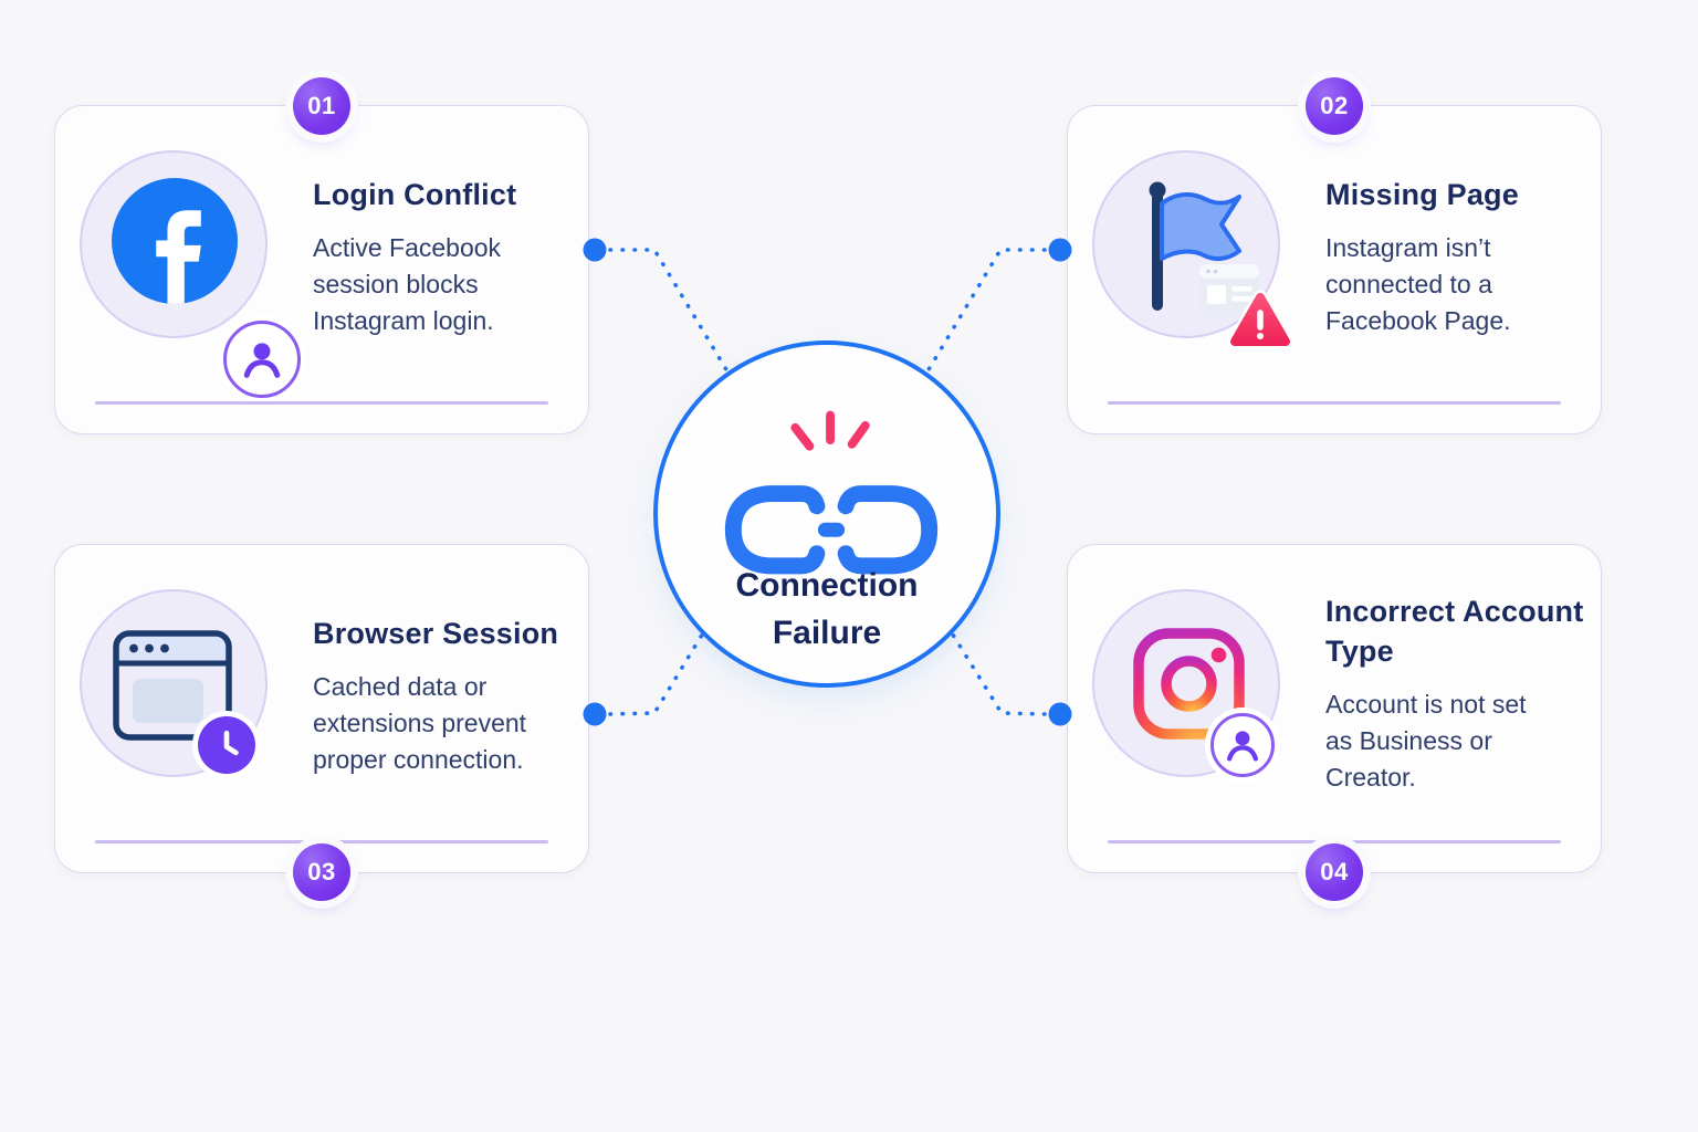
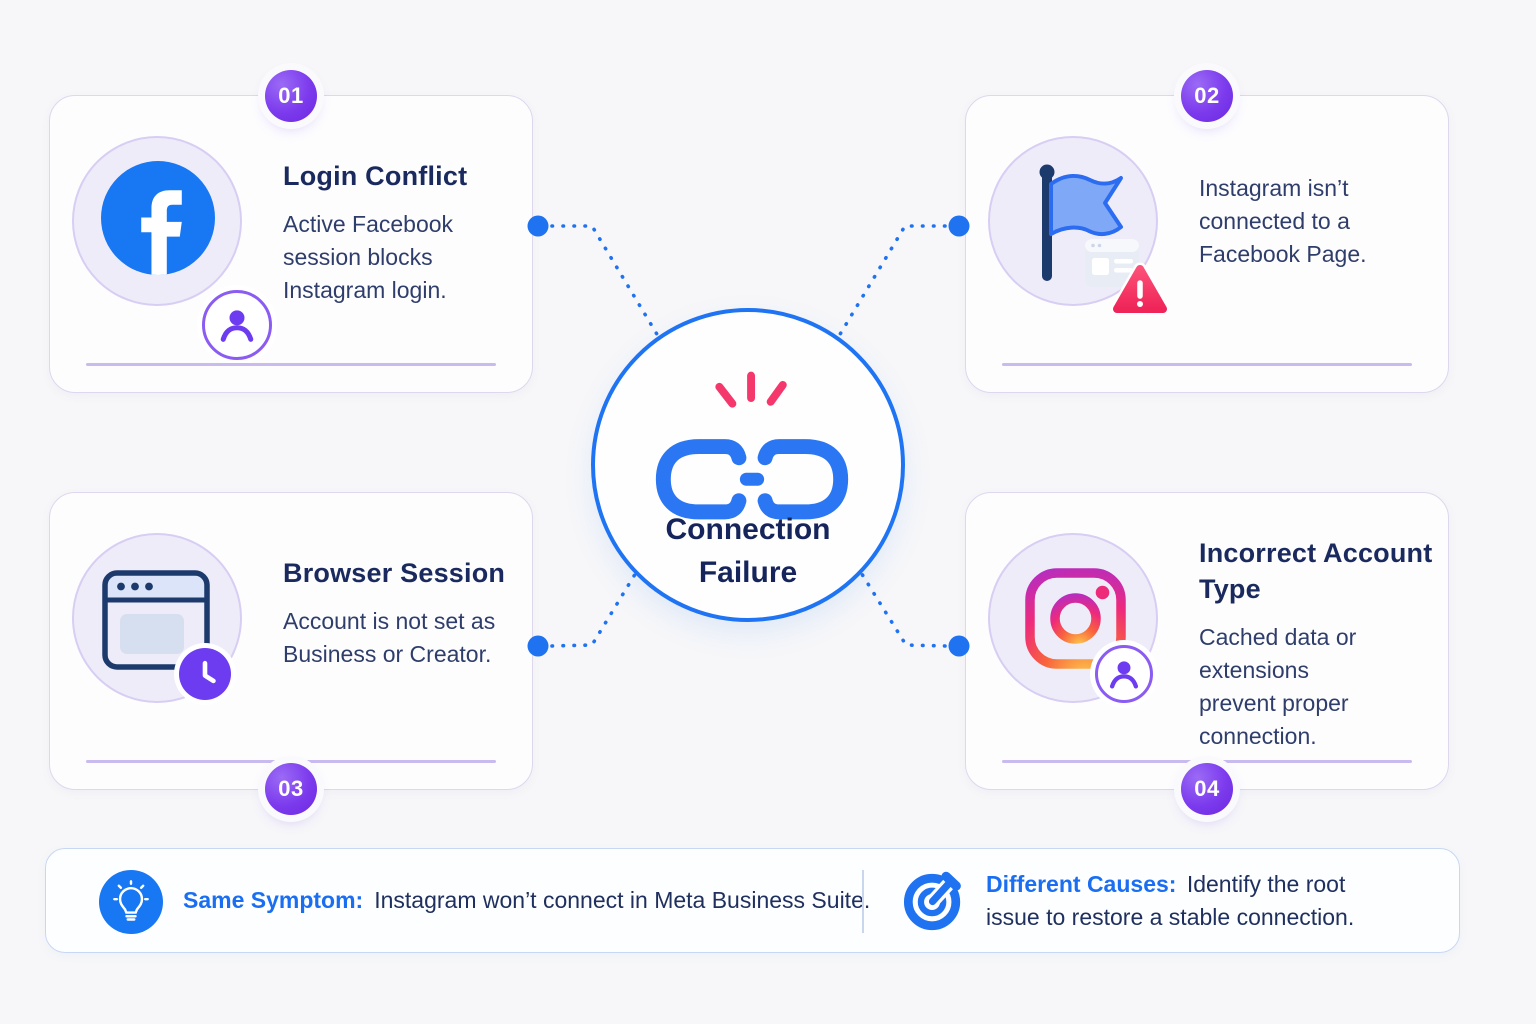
  01
  Login Conflict
  Active Facebook session blocks Instagram login.
  02
- Missing Page
  Instagram isn’t connected to a Facebook Page.
  03
  Browser Session
- Cached data or extensions prevent proper connection.
+ Account is not set as Business or Creator.
  04
  Incorrect Account Type
- Account is not set as Business or Creator.
+ Cached data or extensions prevent proper connection.
  Connection Failure
+ Same Symptom:
+ Instagram won’t connect in Meta Business Suite.
+ Different Causes: Identify the root issue to restore a stable connection.
